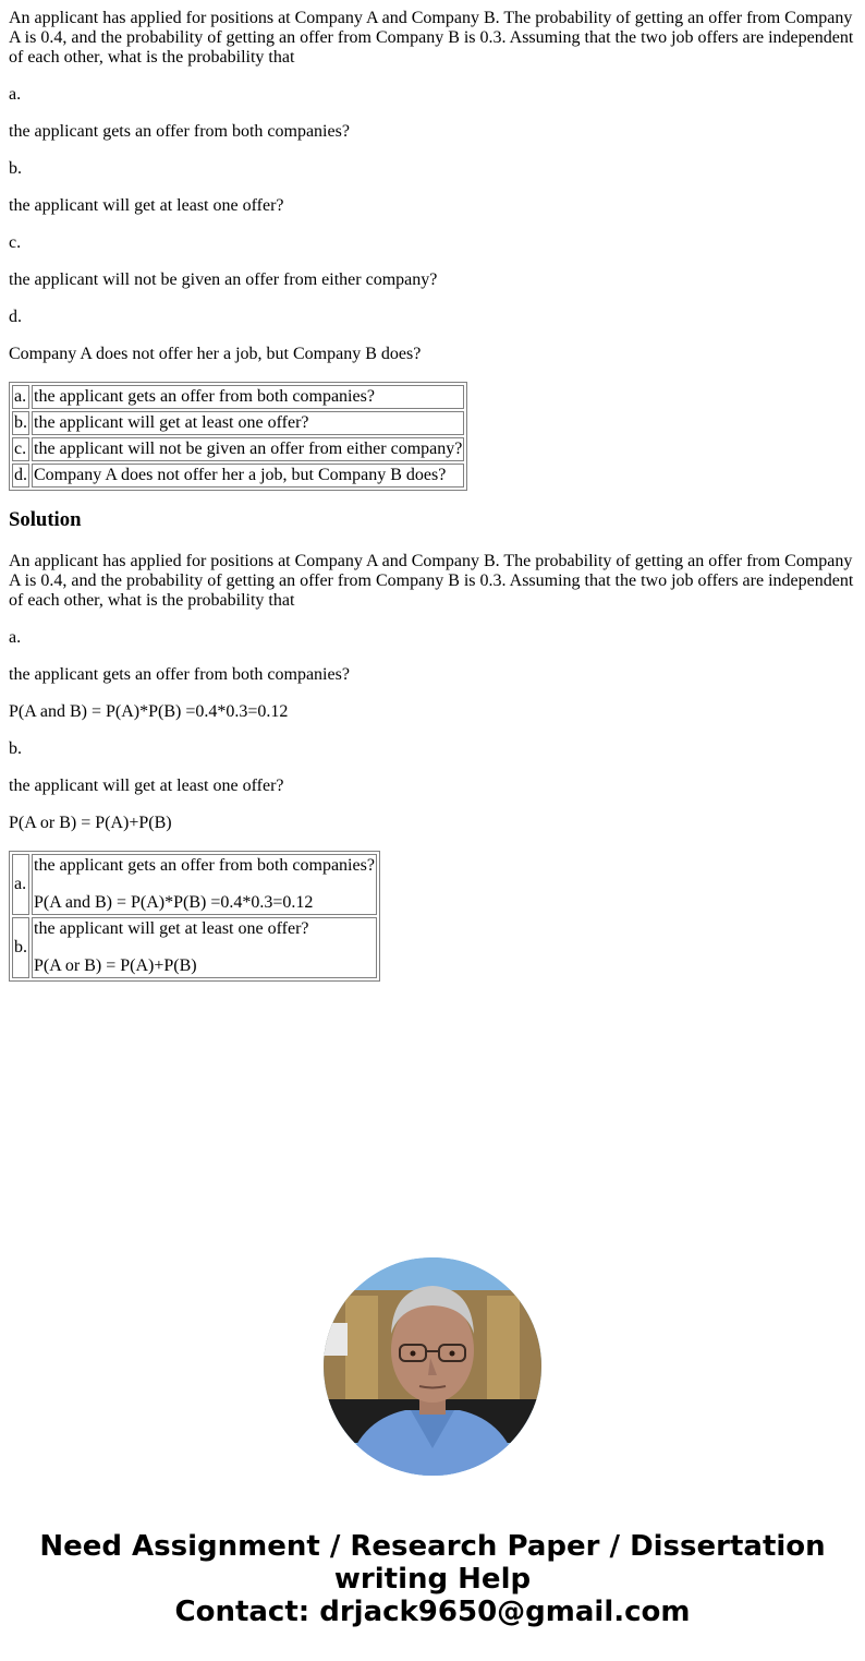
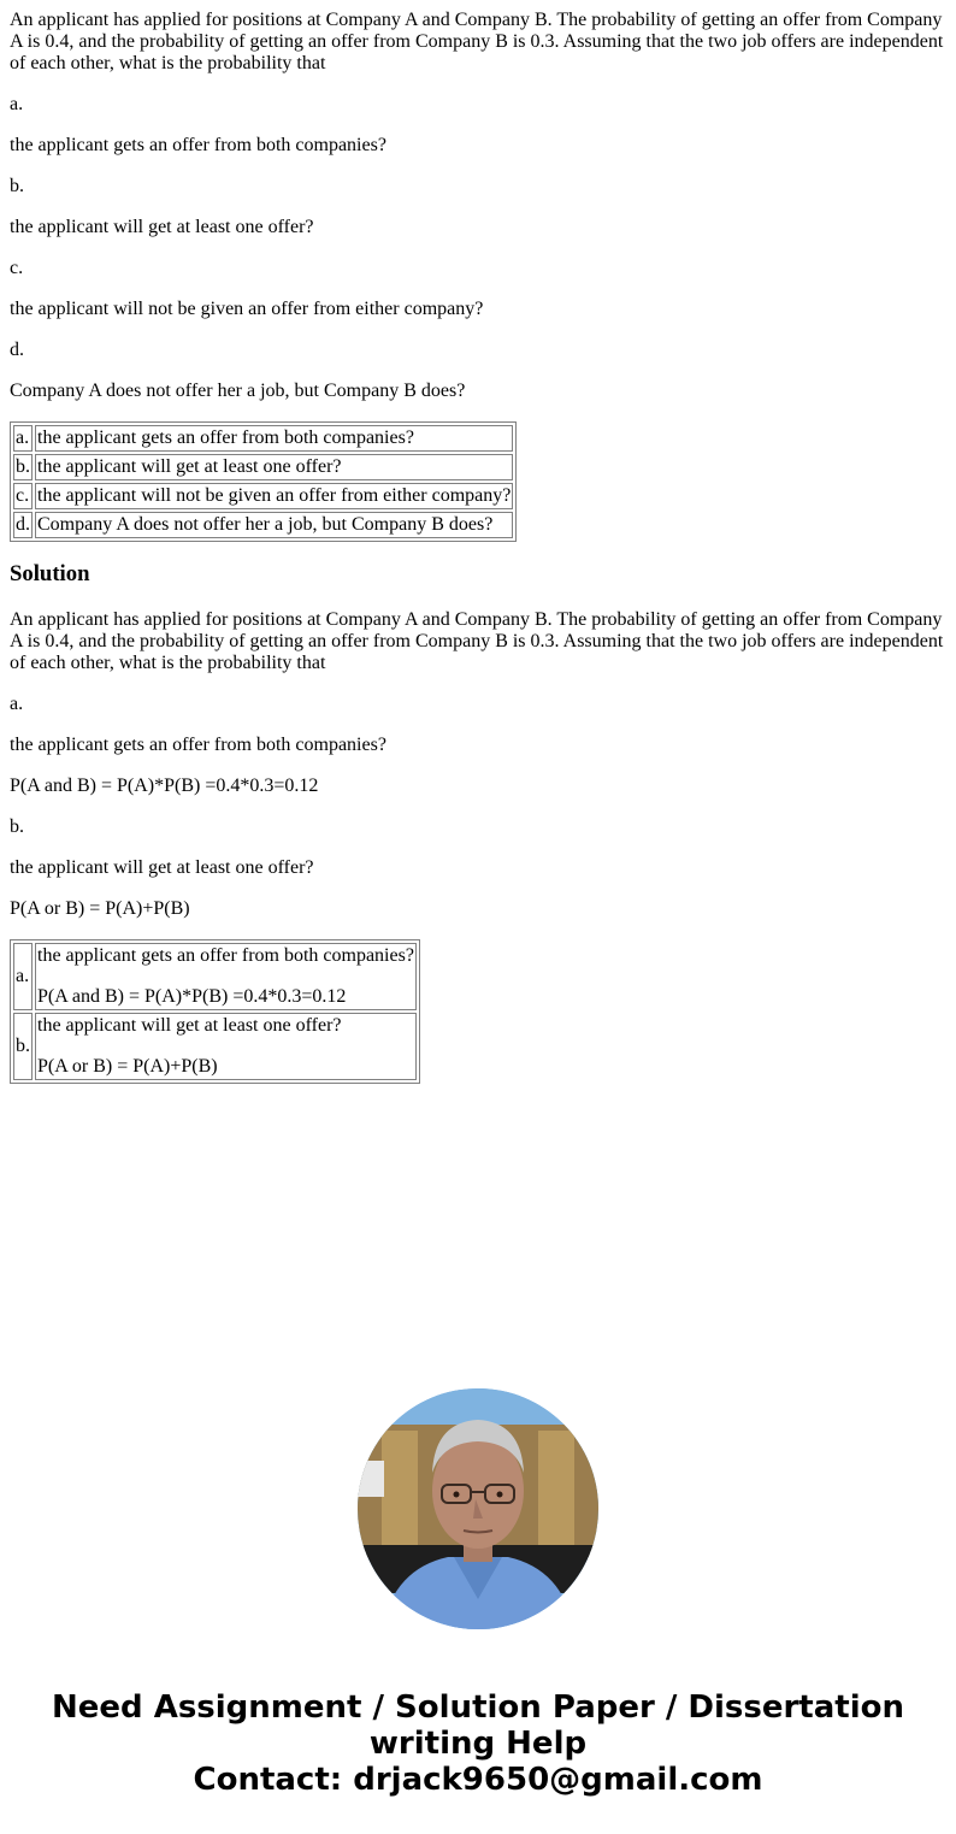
  An applicant has applied for positions at Company A and Company B. The probability of getting an offer from Company A is 0.4, and the probability of getting an offer from Company B is 0.3. Assuming that the two job offers are independent of each other, what is the probability that
  a.
  the applicant gets an offer from both companies?
  b.
  the applicant will get at least one offer?
  c.
  the applicant will not be given an offer from either company?
  d.
  Company A does not offer her a job, but Company B does?
  a.	the applicant gets an offer from both companies?
  b.	the applicant will get at least one offer?
  c.	the applicant will not be given an offer from either company?
  d.	Company A does not offer her a job, but Company B does?
  Solution
  An applicant has applied for positions at Company A and Company B. The probability of getting an offer from Company A is 0.4, and the probability of getting an offer from Company B is 0.3. Assuming that the two job offers are independent of each other, what is the probability that
  a.
  the applicant gets an offer from both companies?
  P(A and B) = P(A)*P(B) =0.4*0.3=0.12
  b.
  the applicant will get at least one offer?
  P(A or B) = P(A)+P(B)
  a.	the applicant gets an offer from both companies? P(A and B) = P(A)*P(B) =0.4*0.3=0.12
  b.	the applicant will get at least one offer? P(A or B) = P(A)+P(B)
- Need Assignment / Research Paper / Dissertation
+ Need Assignment / Solution Paper / Dissertation
  writing Help
  Contact: drjack9650@gmail.com
